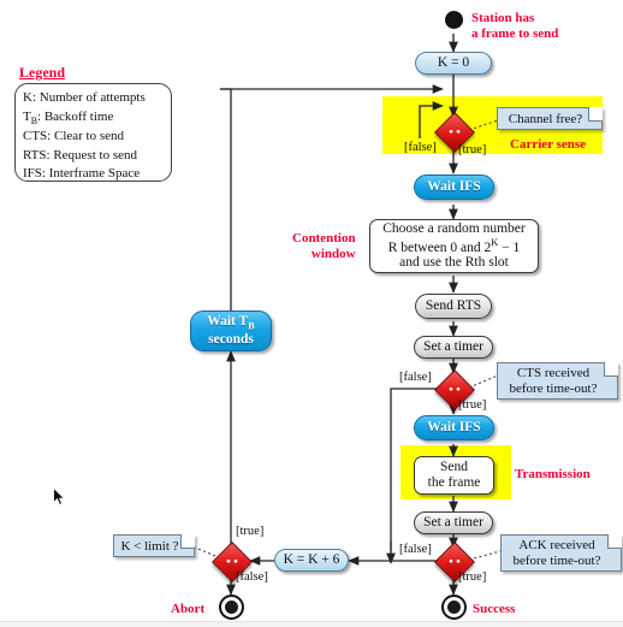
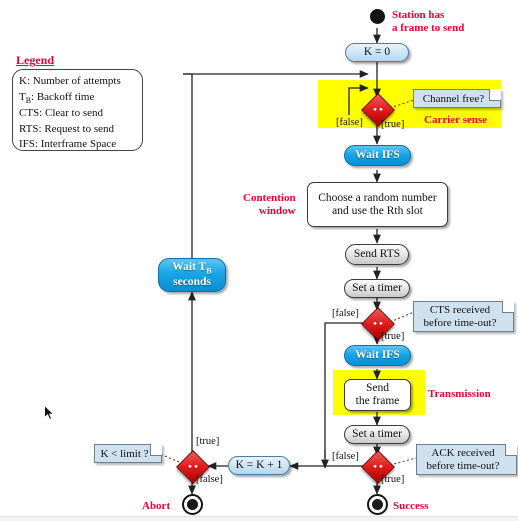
  Legend
  K: Number of attempts
  TB: Backoff time
  CTS: Clear to send
  RTS: Request to send
  IFS: Interframe Space
  Station has
  a frame to send
  K = 0
  [false]
  [true]
  Channel free?
  Carrier sense
  Wait IFS
  Choose a random number
- R between 0 and 2K − 1
  and use the Rth slot
  Contention
  window
  Send RTS
  Set a timer
  [false]
  [true]
  CTS received
  before time-out?
  Wait IFS
  Send
  the frame
  Transmission
  Set a timer
  [false]
  [true]
  ACK received
  before time-out?
  Success
  Wait TB
  seconds
  [true]
  [false]
  K < limit ?
- K = K + 6
+ K = K + 1
  Abort
